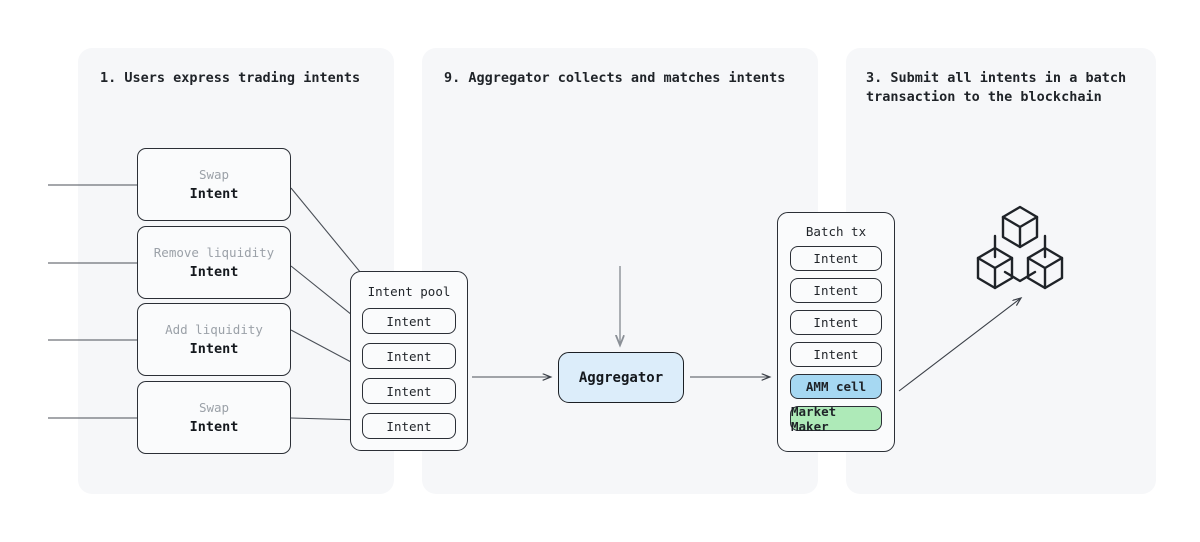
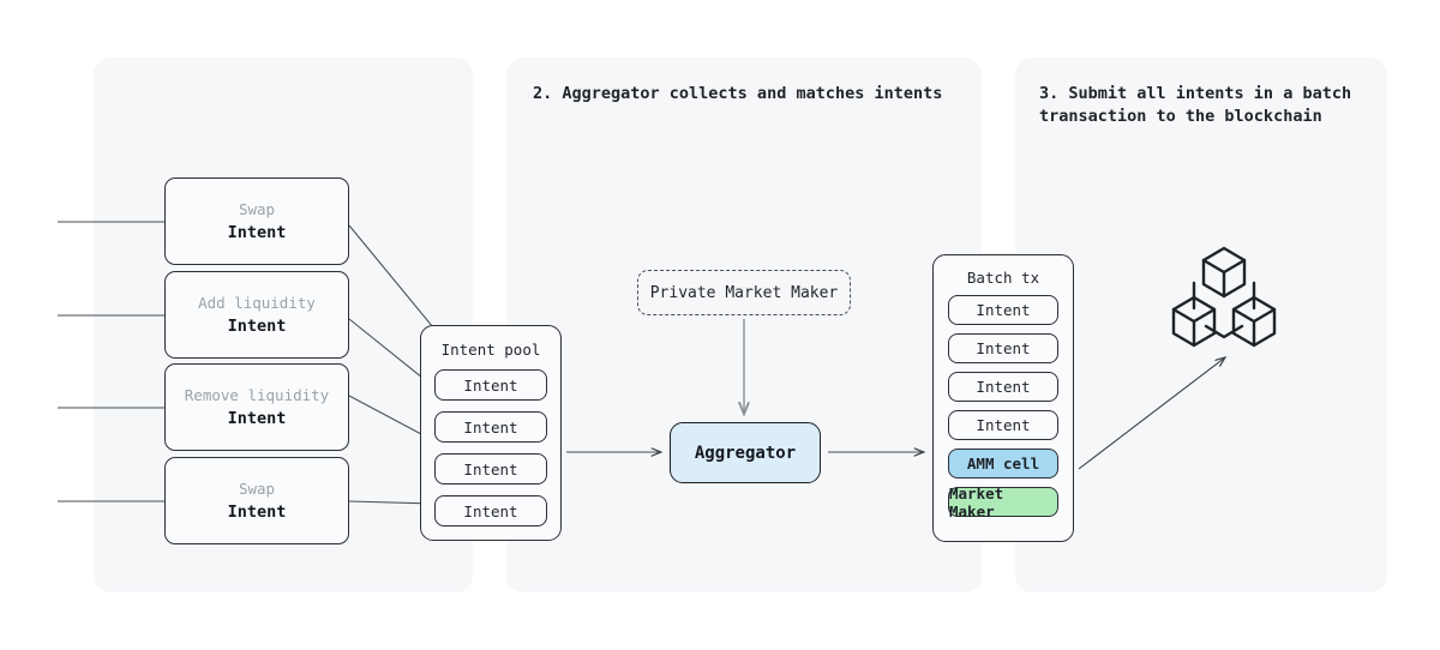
- 1. Users express trading intents
- 9. Aggregator collects and matches intents
+ 2. Aggregator collects and matches intents
  3. Submit all intents in a batch
  transaction to the blockchain
  Swap
  Intent
- Remove liquidity
+ Add liquidity
  Intent
- Add liquidity
+ Remove liquidity
  Intent
  Swap
  Intent
  Intent pool
  Intent
  Intent
  Intent
  Intent
+ Private Market Maker
  Aggregator
  Batch tx
  Intent
  Intent
  Intent
  Intent
  AMM cell
  Market Maker
